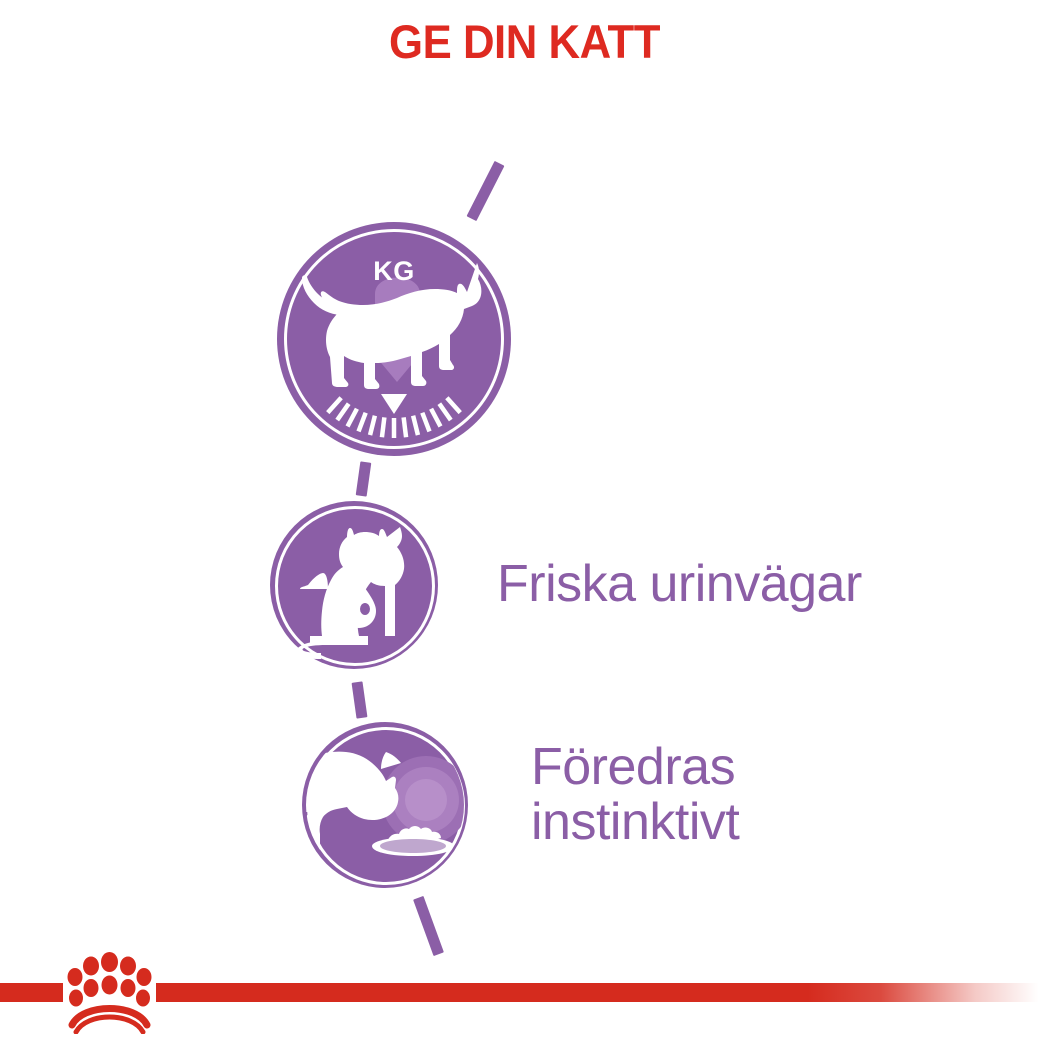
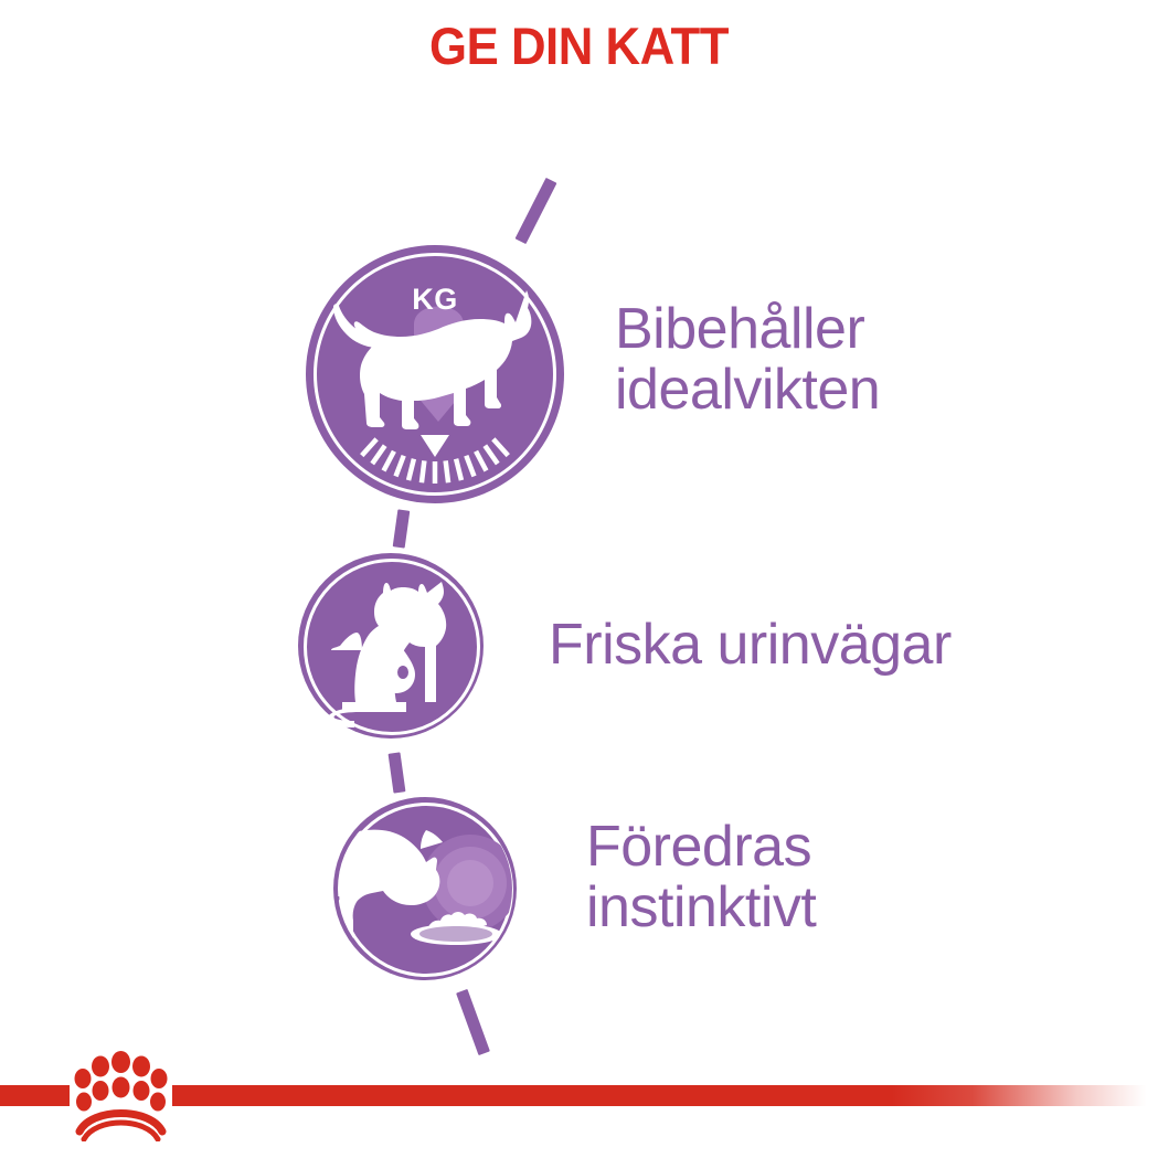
  GE DIN KATT
  KG
+ Bibehåller
+ idealvikten
  Friska urinvägar
  Föredras
  instinktivt
